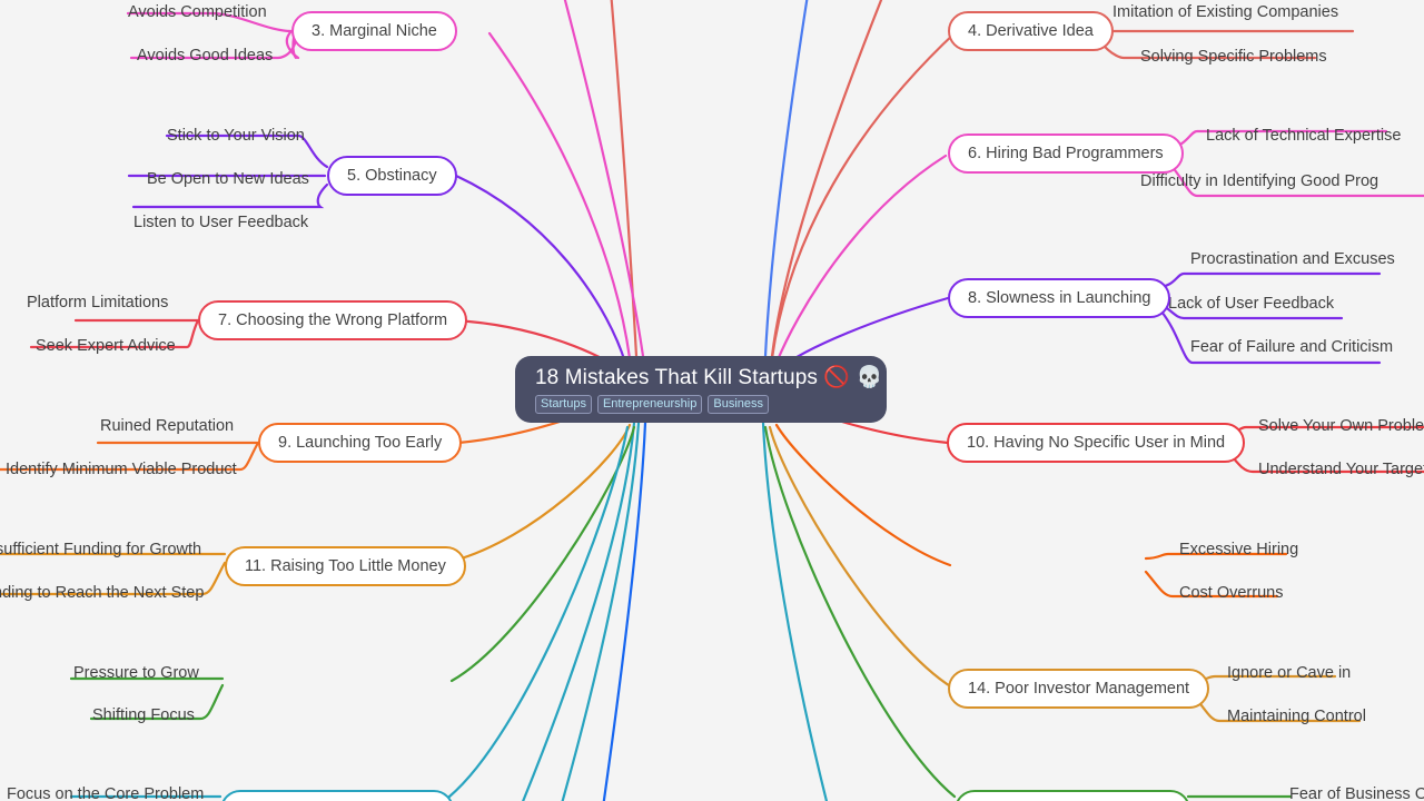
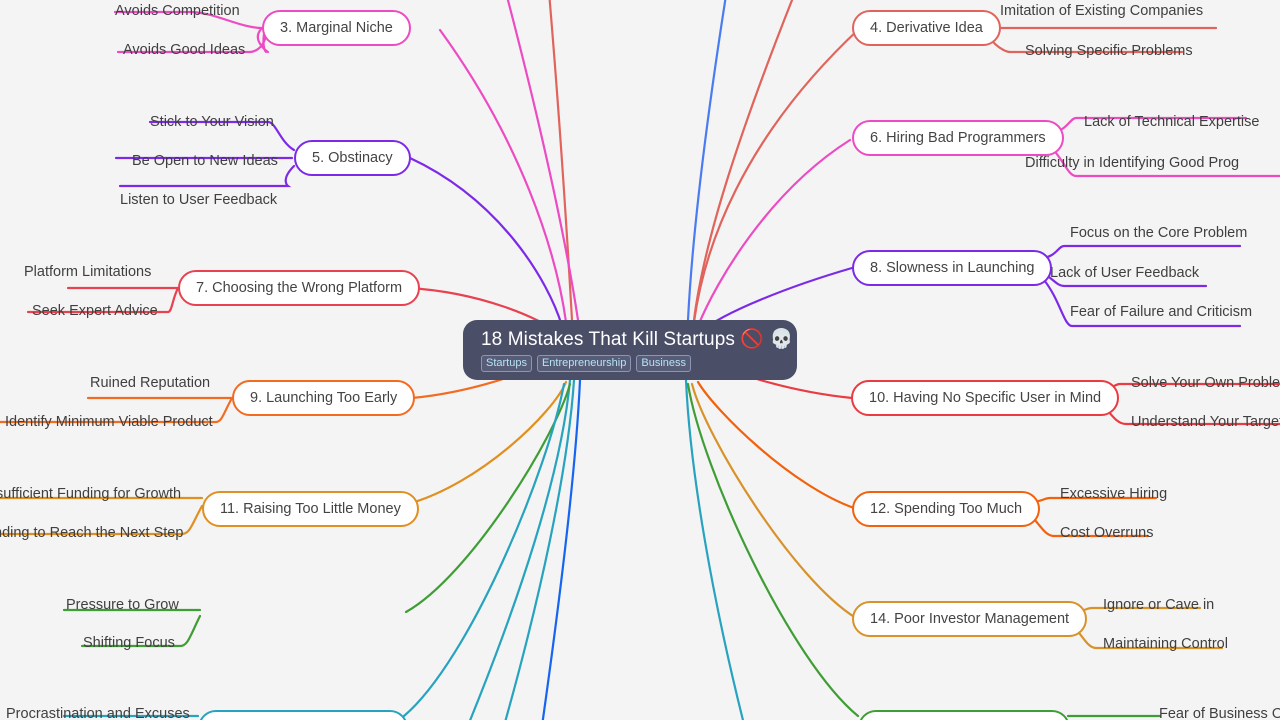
  18 Mistakes That Kill Startups 🚫 💀
  Startups
  Entrepreneurship
  Business
  3. Marginal Niche
  4. Derivative Idea
  5. Obstinacy
  6. Hiring Bad Programmers
  7. Choosing the Wrong Platform
  8. Slowness in Launching
  9. Launching Too Early
  10. Having No Specific User in Mind
  11. Raising Too Little Money
+ 12. Spending Too Much
  14. Poor Investor Management
  Avoids Competition
  Avoids Good Ideas
  Imitation of Existing Companies
  Solving Specific Problems
  Stick to Your Vision
  Be Open to New Ideas
  Listen to User Feedback
  Lack of Technical Expertise
  Difficulty in Identifying Good Prog
  Platform Limitations
  Seek Expert Advice
- Procrastination and Excuses
+ Focus on the Core Problem
  Lack of User Feedback
  Fear of Failure and Criticism
  Ruined Reputation
  Identify Minimum Viable Product
  Solve Your Own Proble
  Understand Your Targe
  ufficient Funding for Growth
  ding to Reach the Next Step
  Excessive Hiring
  Cost Overruns
  Pressure to Grow
  Shifting Focus
  Ignore or Cave in
  Maintaining Control
- Focus on the Core Problem
+ Procrastination and Excuses
  Fear of Business O
